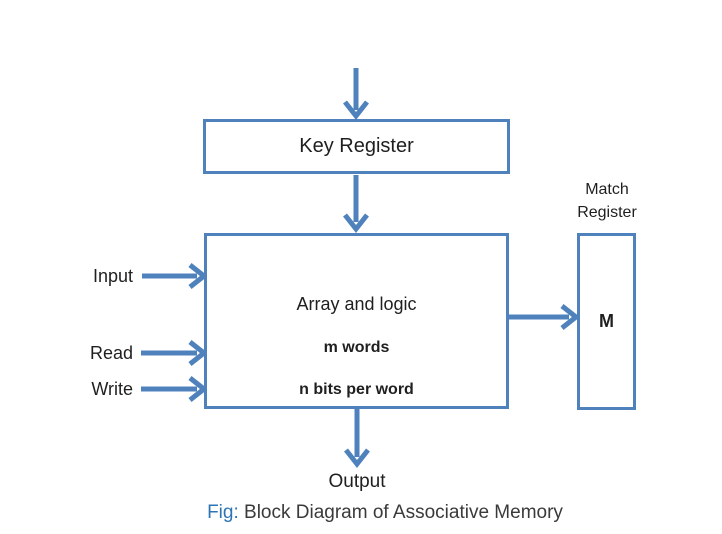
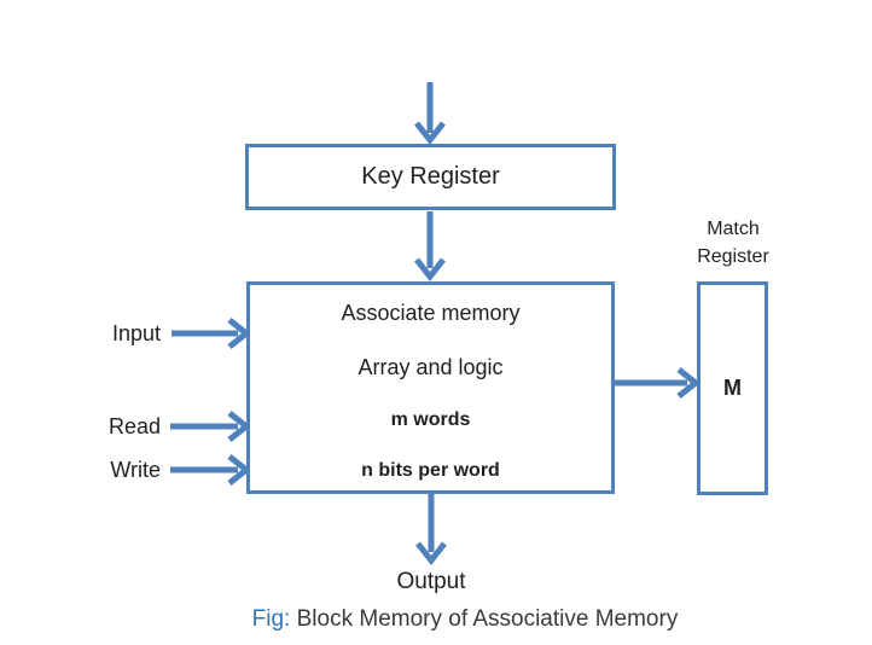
  Key Register
+ Associate memory
  Array and logic
  m words
  n bits per word
  M
  Input
  Read
  Write
  Match
  Register
  Output
- Fig: Block Diagram of Associative Memory
+ Fig: Block Memory of Associative Memory
